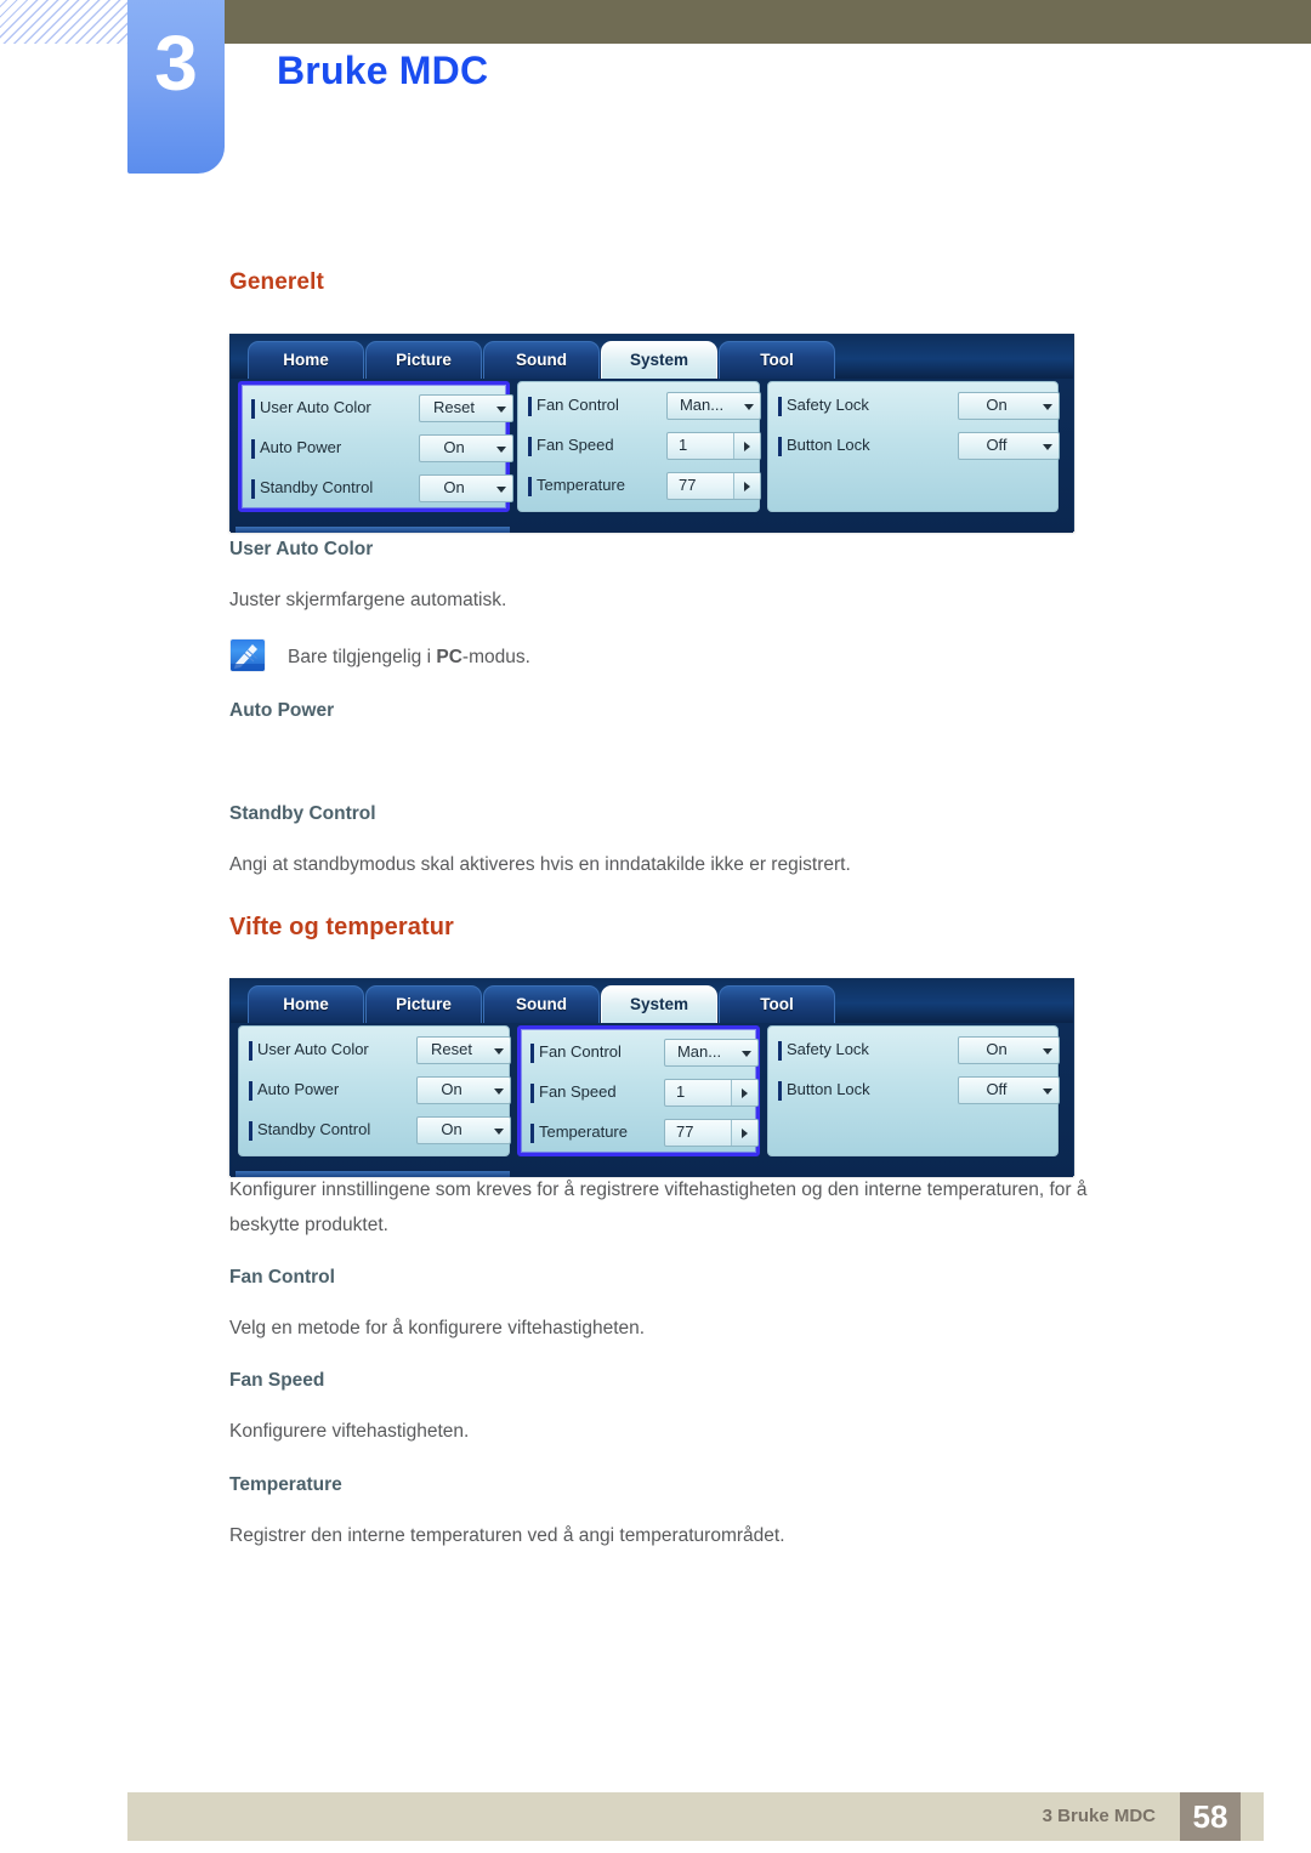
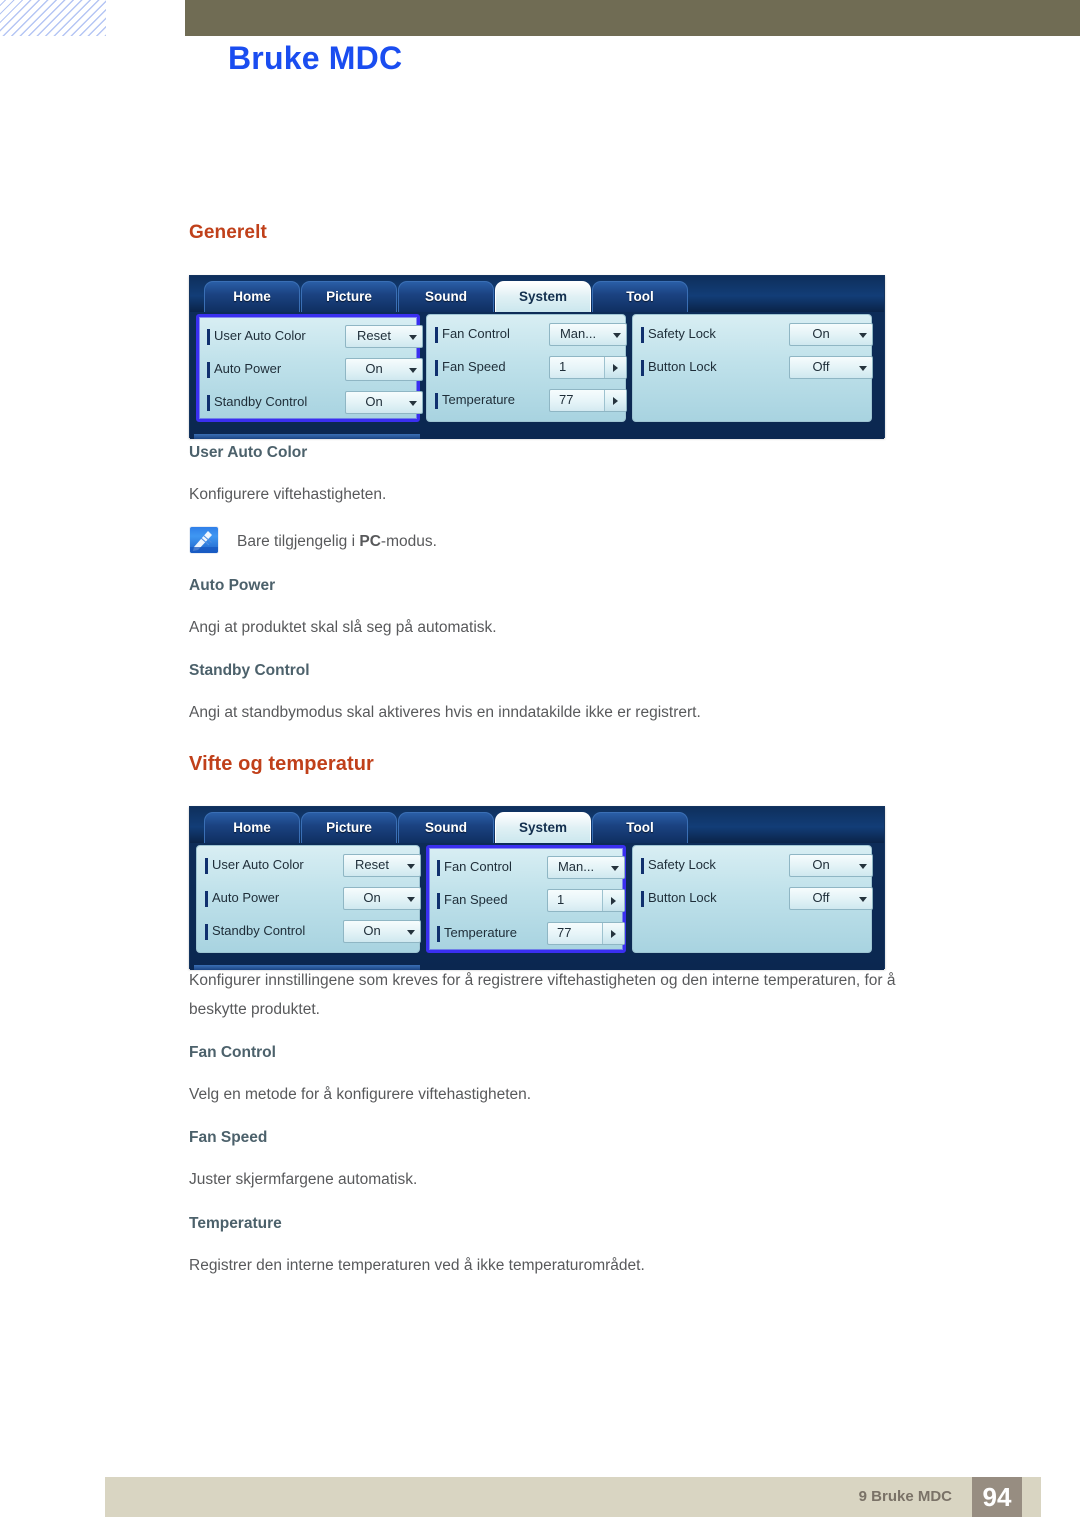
- 3
  Bruke MDC
  Generelt
  Home
  Picture
  Sound
  System
  Tool
  User Auto Color
  Reset
  Auto Power
  On
  Standby Control
  On
  Fan Control
  Man...
  Fan Speed
  1
  Temperature
  77
  Safety Lock
  On
  Button Lock
  Off
  User Auto Color
- Juster skjermfargene automatisk.
+ Konfigurere viftehastigheten.
  Bare tilgjengelig i PC-modus.
  Auto Power
+ Angi at produktet skal slå seg på automatisk.
  Standby Control
  Angi at standbymodus skal aktiveres hvis en inndatakilde ikke er registrert.
  Vifte og temperatur
  Home
  Picture
  Sound
  System
  Tool
  User Auto Color
  Reset
  Auto Power
  On
  Standby Control
  On
  Fan Control
  Man...
  Fan Speed
  1
  Temperature
  77
  Safety Lock
  On
  Button Lock
  Off
  Konfigurer innstillingene som kreves for å registrere viftehastigheten og den interne temperaturen, for å
  beskytte produktet.
  Fan Control
  Velg en metode for å konfigurere viftehastigheten.
  Fan Speed
- Konfigurere viftehastigheten.
+ Juster skjermfargene automatisk.
  Temperature
- Registrer den interne temperaturen ved å angi temperaturområdet.
+ Registrer den interne temperaturen ved å ikke temperaturområdet.
- 3 Bruke MDC
+ 9 Bruke MDC
- 58
+ 94
